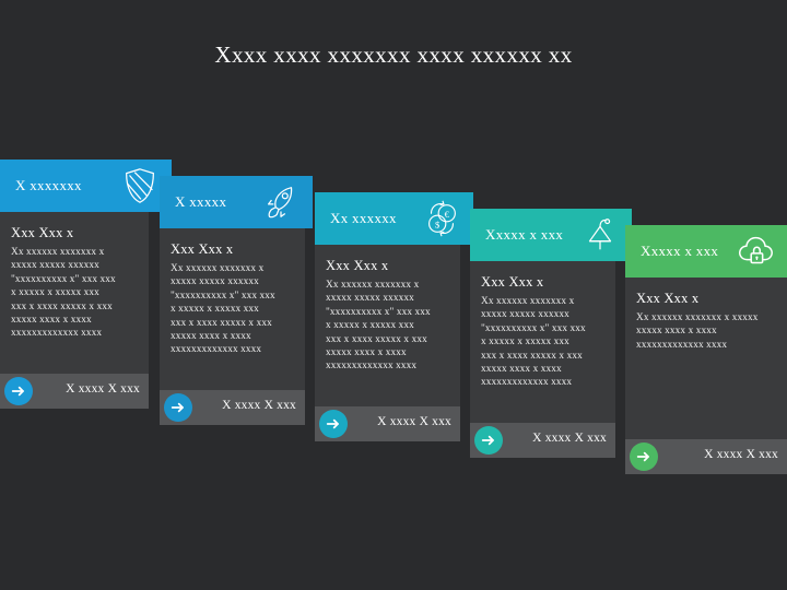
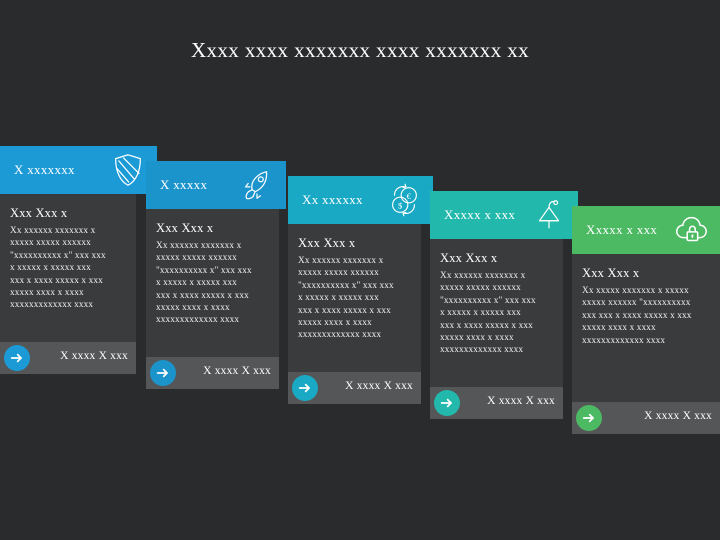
- Xxxx xxxx xxxxxxx xxxx xxxxxx xx
+ Xxxx xxxx xxxxxxx xxxx xxxxxxx xx
  X xxxxxxx
  Xxx Xxx x
  Xx xxxxxx xxxxxxx x
  xxxxx xxxxx xxxxxx
  "xxxxxxxxxx x" xxx xxx
  x xxxxx x xxxxx xxx
  xxx x xxxx xxxxx x xxx
  xxxxx xxxx x xxxx
  xxxxxxxxxxxxx xxxx
  X xxxx X xxx
  X xxxxx
  Xxx Xxx x
  Xx xxxxxx xxxxxxx x
  xxxxx xxxxx xxxxxx
  "xxxxxxxxxx x" xxx xxx
  x xxxxx x xxxxx xxx
  xxx x xxxx xxxxx x xxx
  xxxxx xxxx x xxxx
  xxxxxxxxxxxxx xxxx
  X xxxx X xxx
  Xx xxxxxx
  €
  $
  Xxx Xxx x
  Xx xxxxxx xxxxxxx x
  xxxxx xxxxx xxxxxx
  "xxxxxxxxxx x" xxx xxx
  x xxxxx x xxxxx xxx
  xxx x xxxx xxxxx x xxx
  xxxxx xxxx x xxxx
  xxxxxxxxxxxxx xxxx
  X xxxx X xxx
  Xxxxx x xxx
  Xxx Xxx x
  Xx xxxxxx xxxxxxx x
  xxxxx xxxxx xxxxxx
  "xxxxxxxxxx x" xxx xxx
  x xxxxx x xxxxx xxx
  xxx x xxxx xxxxx x xxx
  xxxxx xxxx x xxxx
  xxxxxxxxxxxxx xxxx
  X xxxx X xxx
  Xxxxx x xxx
  Xxx Xxx x
- Xx xxxxxx xxxxxxx x xxxxx
+ Xx xxxxx xxxxxxx x xxxxx
+ xxxxx xxxxxx "xxxxxxxxxx
+ xxx xxx x xxxx xxxxx x xxx
  xxxxx xxxx x xxxx
  xxxxxxxxxxxxx xxxx
  X xxxx X xxx
